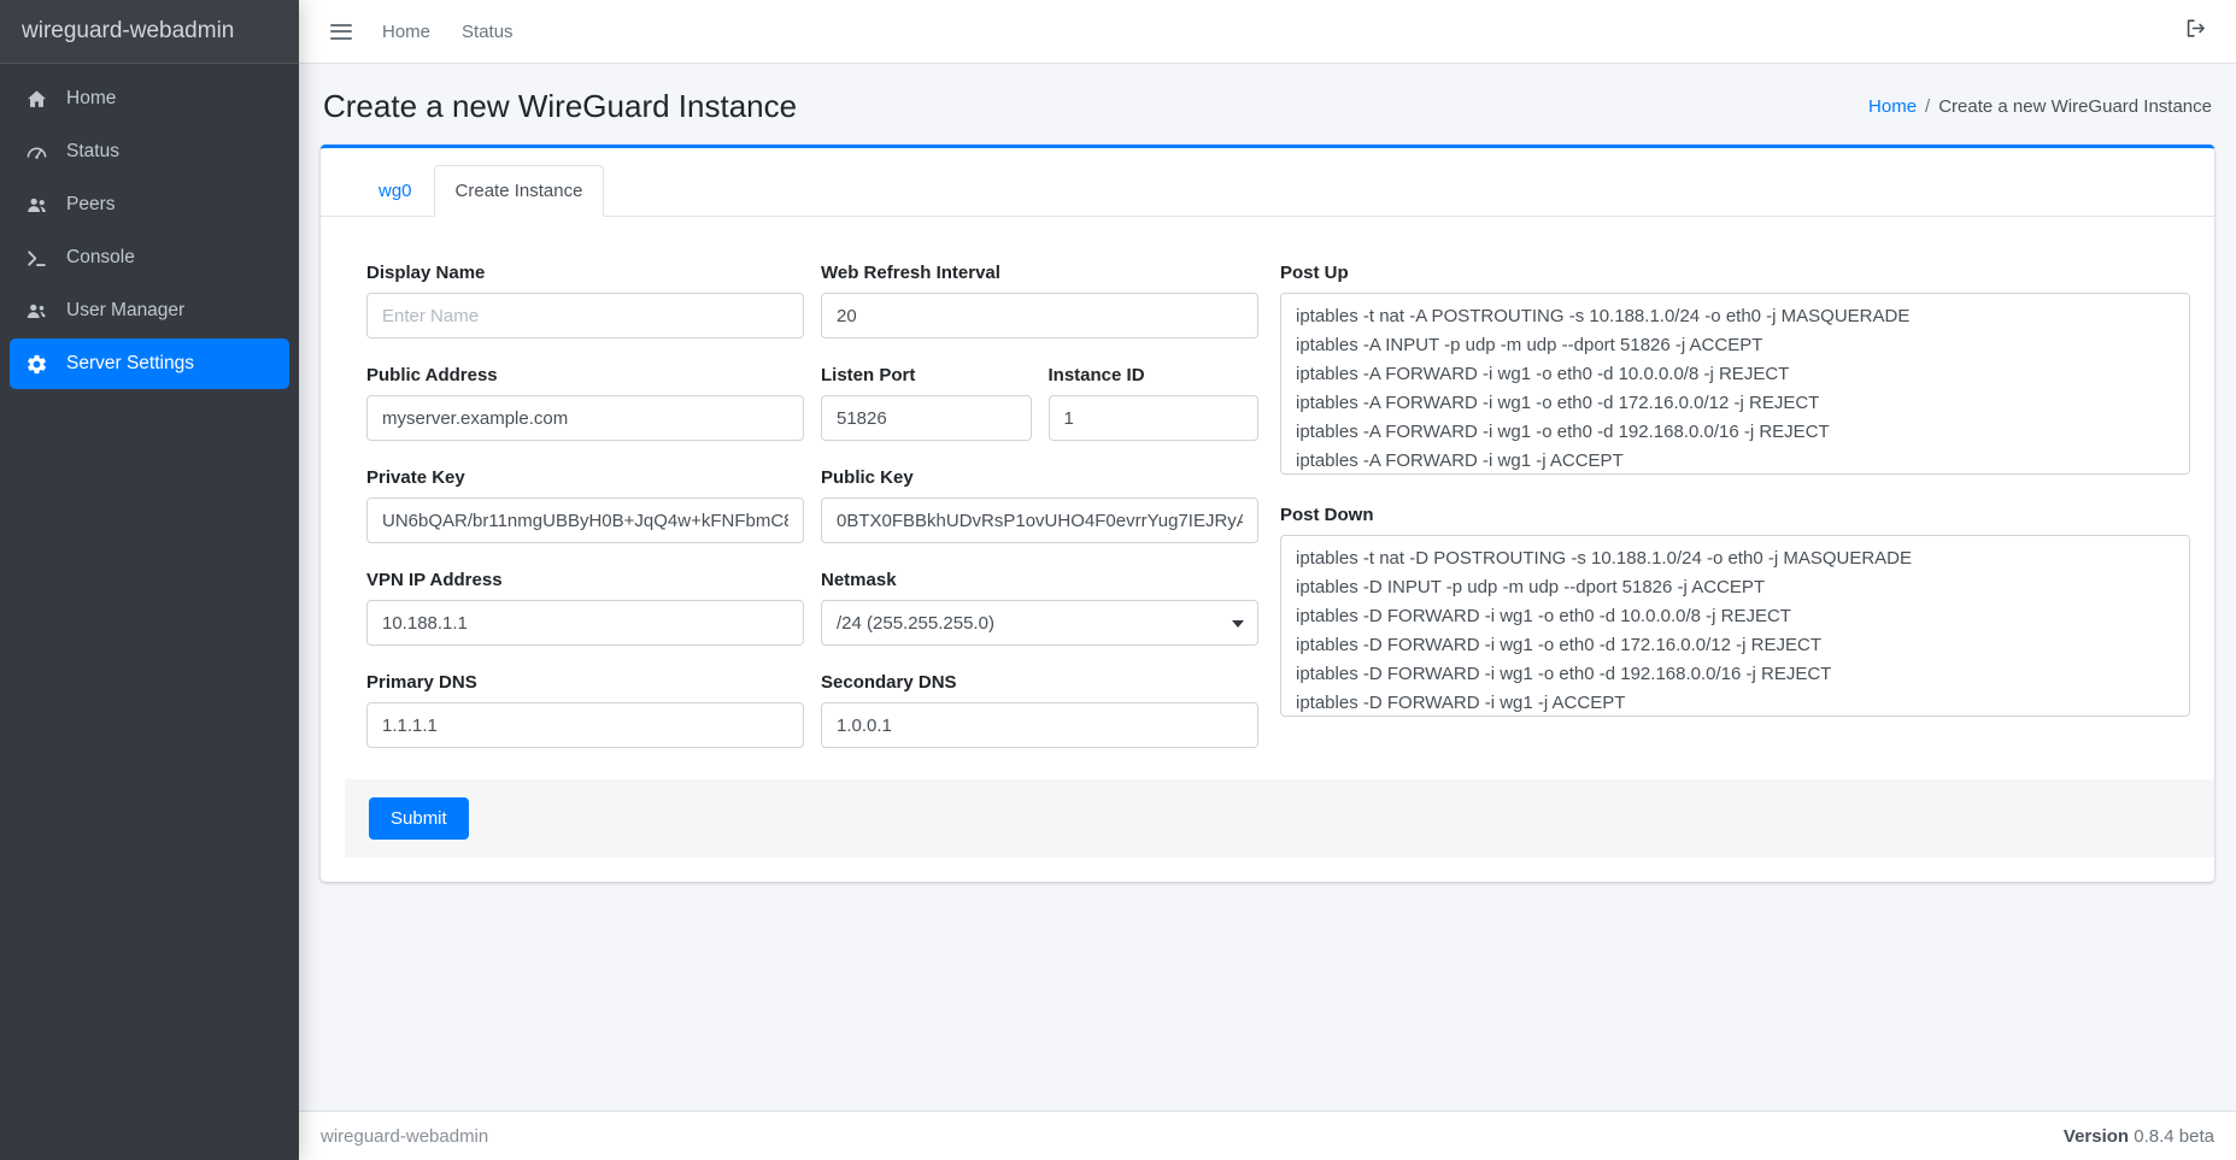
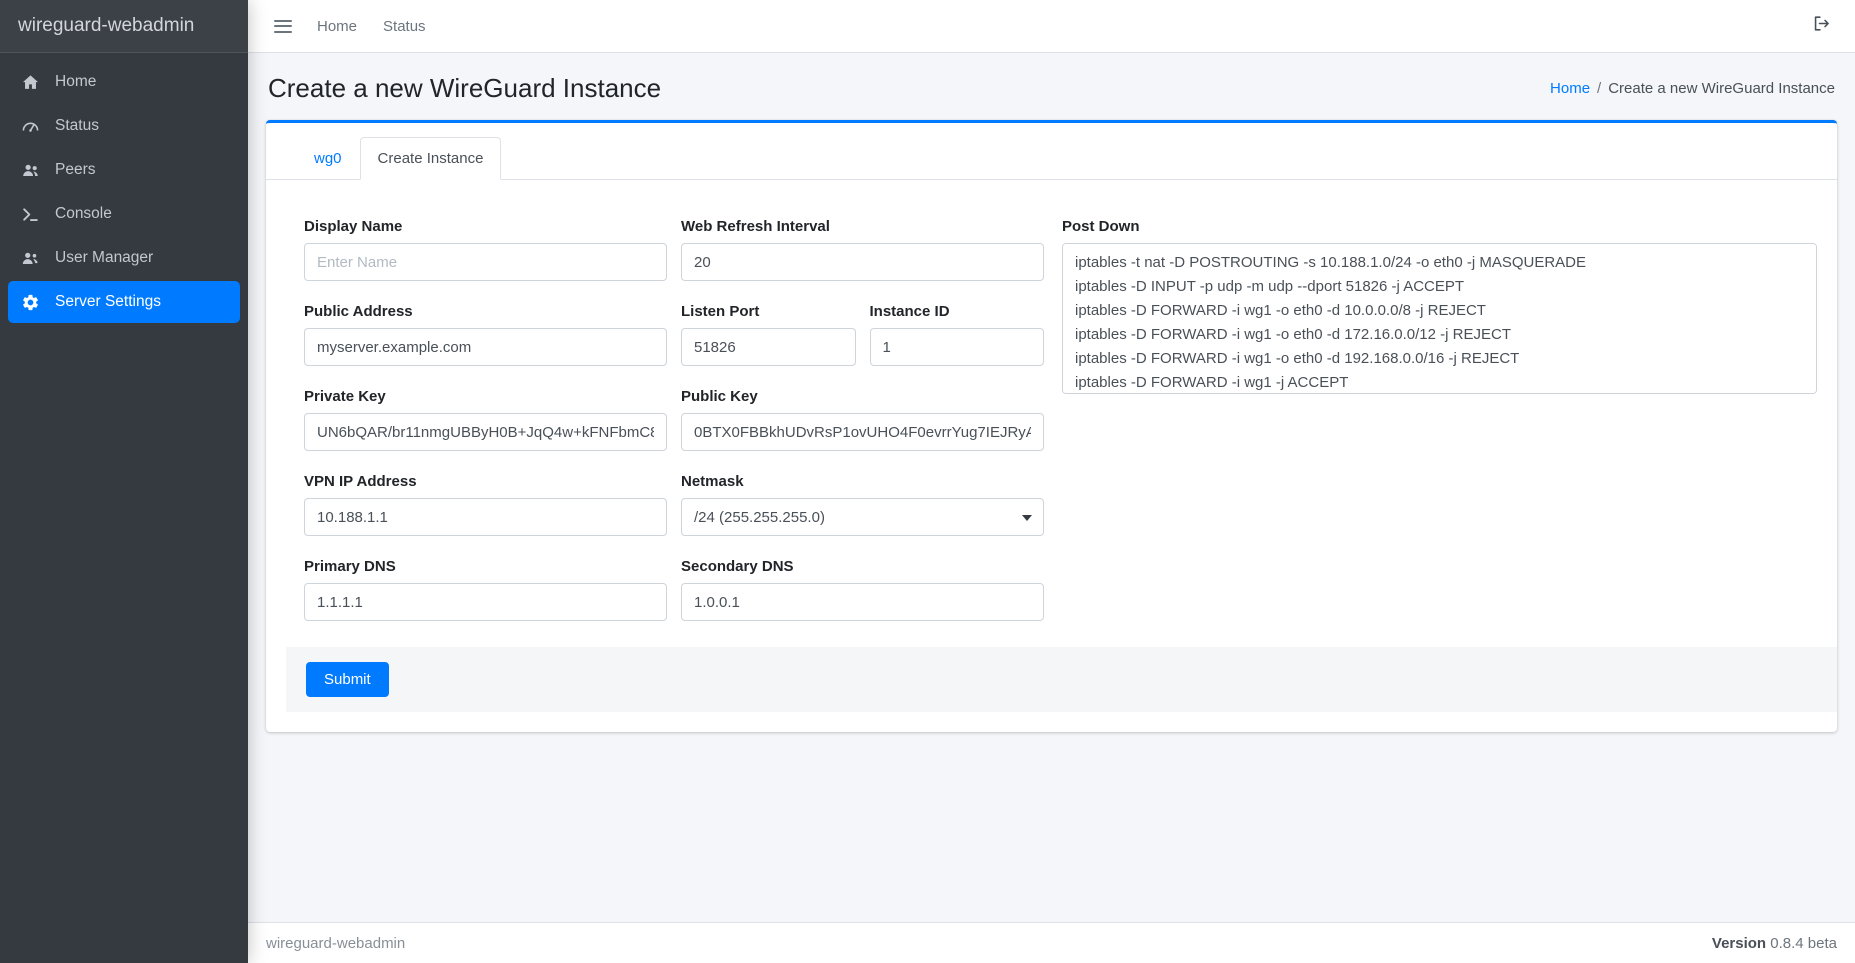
  wireguard-webadmin
  Home
  Status
  Peers
  Console
  User Manager
  Server Settings
  Home
  Status
  Create a new WireGuard Instance
  Home / Create a new WireGuard Instance
  wg0
  Create Instance
  Display Name
  Enter Name
  Web Refresh Interval
  20
  Public Address
  myserver.example.com
  Listen Port
  51826
  Instance ID
  1
  Private Key
  UN6bQAR/br11nmgUBByH0B+JqQ4w+kFNFbmC
  Public Key
  0BTX0FBBkhUDvRsP1ovUHO4F0evrrYug7IEJRyA
  VPN IP Address
  10.188.1.1
  Netmask
  /24 (255.255.255.0)
  Primary DNS
  1.1.1.1
  Secondary DNS
  1.0.0.1
- Post Up
- iptables -t nat -A POSTROUTING -s 10.188.1.0/24 -o eth0 -j MASQUERADE
- iptables -A INPUT -p udp -m udp --dport 51826 -j ACCEPT
- iptables -A FORWARD -i wg1 -o eth0 -d 10.0.0.0/8 -j REJECT
- iptables -A FORWARD -i wg1 -o eth0 -d 172.16.0.0/12 -j REJECT
- iptables -A FORWARD -i wg1 -o eth0 -d 192.168.0.0/16 -j REJECT
  Post Down
  iptables -t nat -D POSTROUTING -s 10.188.1.0/24 -o eth0 -j MASQUERADE
  iptables -D INPUT -p udp -m udp --dport 51826 -j ACCEPT
  iptables -D FORWARD -i wg1 -o eth0 -d 10.0.0.0/8 -j REJECT
  iptables -D FORWARD -i wg1 -o eth0 -d 172.16.0.0/12 -j REJECT
  iptables -D FORWARD -i wg1 -o eth0 -d 192.168.0.0/16 -j REJECT
  Submit
  wireguard-webadmin
  Version 0.8.4 beta
